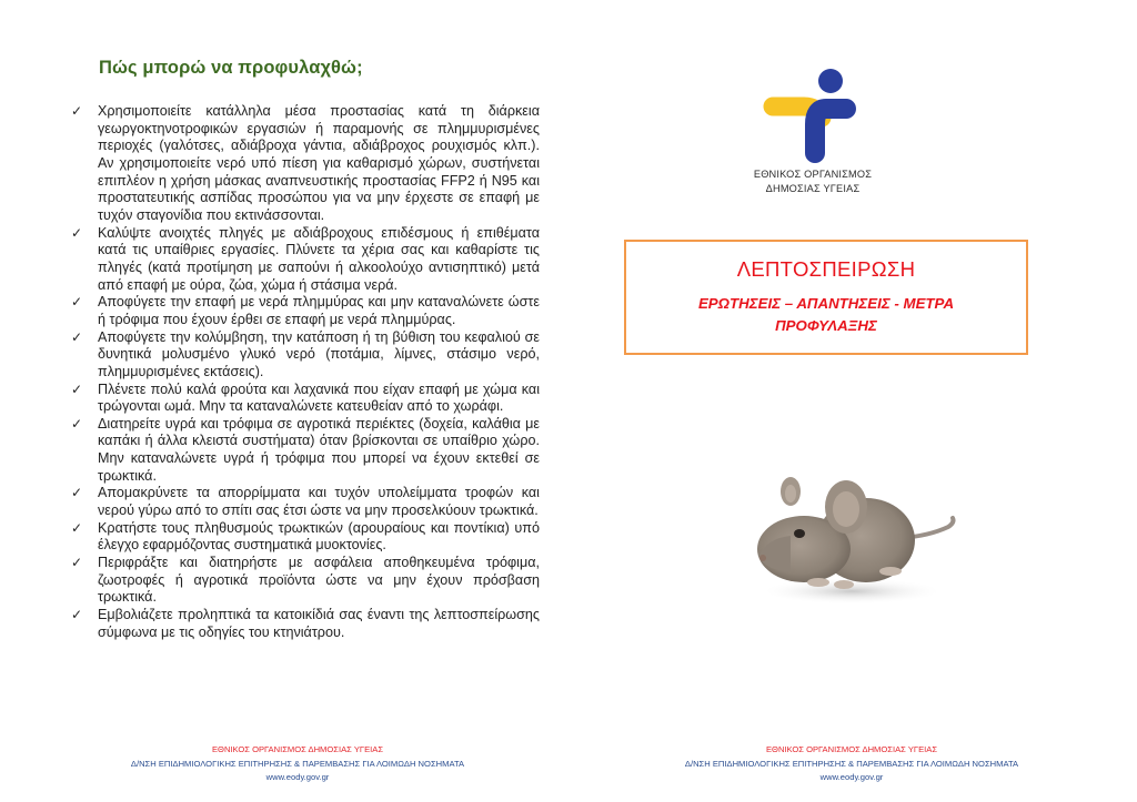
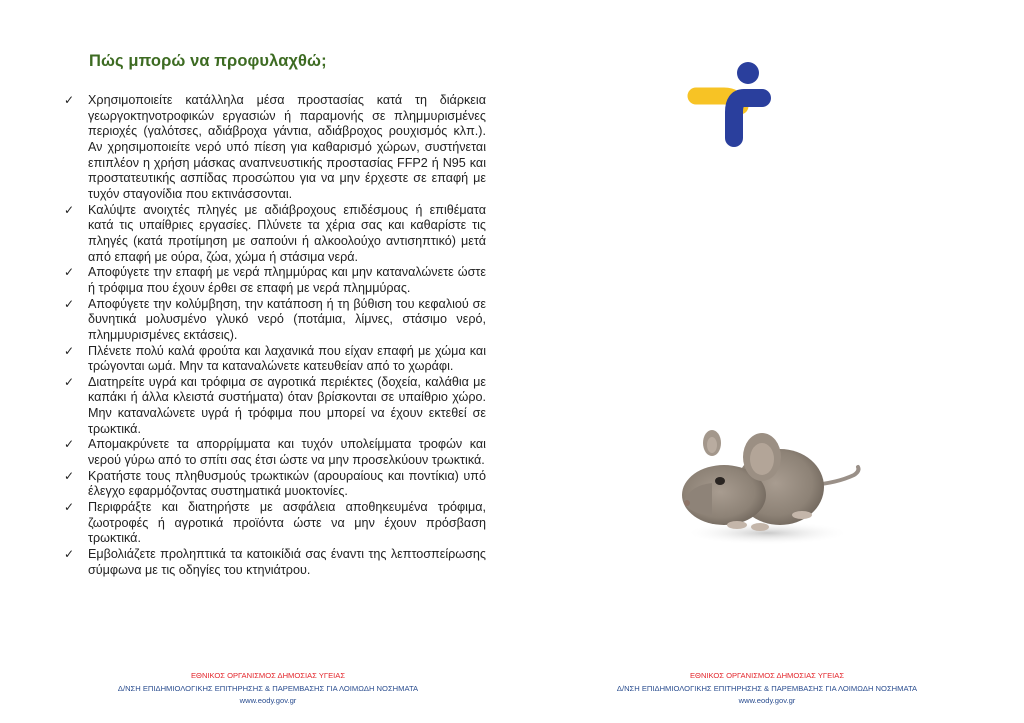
  Πώς μπορώ να προφυλαχθώ;
  ✓
  Χρησιμοποιείτε κατάλληλα μέσα προστασίας κατά τη διάρκεια γεωργοκτηνοτροφικών εργασιών ή παραμονής σε πλημμυρισμένες περιοχές (γαλότσες, αδιάβροχα γάντια, αδιάβροχος ρουχισμός κλπ.). Αν χρησιμοποιείτε νερό υπό πίεση για καθαρισμό χώρων, συστήνεται επιπλέον η χρήση μάσκας αναπνευστικής προστασίας FFP2 ή N95 και προστατευτικής ασπίδας προσώπου για να μην έρχεστε σε επαφή με τυχόν σταγονίδια που εκτινάσσονται.
  ✓
  Καλύψτε ανοιχτές πληγές με αδιάβροχους επιδέσμους ή επιθέματα κατά τις υπαίθριες εργασίες. Πλύνετε τα χέρια σας και καθαρίστε τις πληγές (κατά προτίμηση με σαπούνι ή αλκοολούχο αντισηπτικό) μετά από επαφή με ούρα, ζώα, χώμα ή στάσιμα νερά.
  ✓
  Αποφύγετε την επαφή με νερά πλημμύρας και μην καταναλώνετε ώστε ή τρόφιμα που έχουν έρθει σε επαφή με νερά πλημμύρας.
  ✓
  Αποφύγετε την κολύμβηση, την κατάποση ή τη βύθιση του κεφαλιού σε δυνητικά μολυσμένο γλυκό νερό (ποτάμια, λίμνες, στάσιμο νερό, πλημμυρισμένες εκτάσεις).
  ✓
  Πλένετε πολύ καλά φρούτα και λαχανικά που είχαν επαφή με χώμα και τρώγονται ωμά. Μην τα καταναλώνετε κατευθείαν από το χωράφι.
  ✓
  Διατηρείτε υγρά και τρόφιμα σε αγροτικά περιέκτες (δοχεία, καλάθια με καπάκι ή άλλα κλειστά συστήματα) όταν βρίσκονται σε υπαίθριο χώρο. Μην καταναλώνετε υγρά ή τρόφιμα που μπορεί να έχουν εκτεθεί σε τρωκτικά.
  ✓
  Απομακρύνετε τα απορρίμματα και τυχόν υπολείμματα τροφών και νερού γύρω από το σπίτι σας έτσι ώστε να μην προσελκύουν τρωκτικά.
  ✓
  Κρατήστε τους πληθυσμούς τρωκτικών (αρουραίους και ποντίκια) υπό έλεγχο εφαρμόζοντας συστηματικά μυοκτονίες.
  ✓
  Περιφράξτε και διατηρήστε με ασφάλεια αποθηκευμένα τρόφιμα, ζωοτροφές ή αγροτικά προϊόντα ώστε να μην έχουν πρόσβαση τρωκτικά.
  ✓
  Εμβολιάζετε προληπτικά τα κατοικίδιά σας έναντι της λεπτοσπείρωσης σύμφωνα με τις οδηγίες του κτηνιάτρου.
  ΕΘΝΙΚΟΣ ΟΡΓΑΝΙΣΜΟΣ ΔΗΜΟΣΙΑΣ ΥΓΕΙΑΣ
  Δ/ΝΣΗ ΕΠΙΔΗΜΙΟΛΟΓΙΚΗΣ ΕΠΙΤΗΡΗΣΗΣ & ΠΑΡΕΜΒΑΣΗΣ ΓΙΑ ΛΟΙΜΩΔΗ ΝΟΣΗΜΑΤΑ
  www.eody.gov.gr
- ΕΘΝΙΚΟΣ ΟΡΓΑΝΙΣΜΟΣ
- ΔΗΜΟΣΙΑΣ ΥΓΕΙΑΣ
- ΛΕΠΤΟΣΠΕΙΡΩΣΗ
- ΕΡΩΤΗΣΕΙΣ – ΑΠΑΝΤΗΣΕΙΣ - ΜΕΤΡΑ ΠΡΟΦΥΛΑΞΗΣ
  ΕΘΝΙΚΟΣ ΟΡΓΑΝΙΣΜΟΣ ΔΗΜΟΣΙΑΣ ΥΓΕΙΑΣ
  Δ/ΝΣΗ ΕΠΙΔΗΜΙΟΛΟΓΙΚΗΣ ΕΠΙΤΗΡΗΣΗΣ & ΠΑΡΕΜΒΑΣΗΣ ΓΙΑ ΛΟΙΜΩΔΗ ΝΟΣΗΜΑΤΑ
  www.eody.gov.gr
